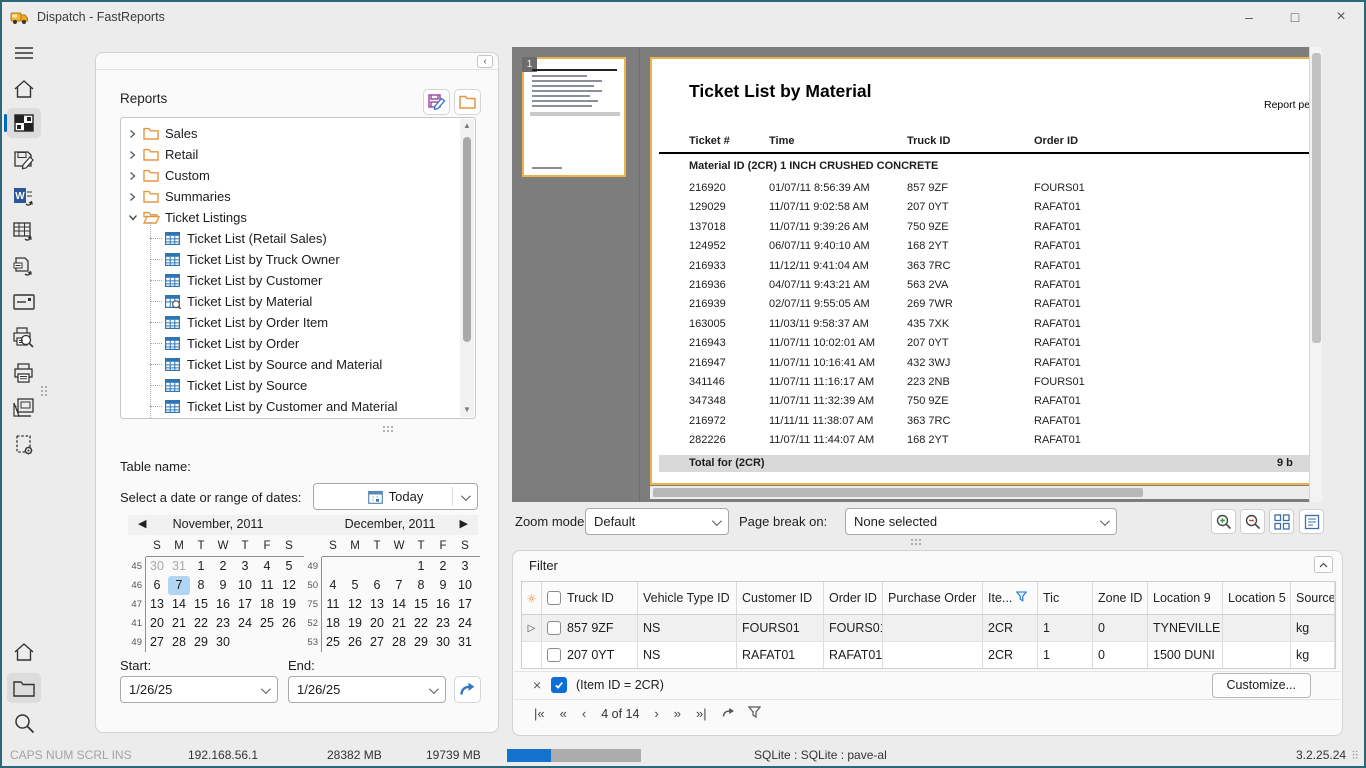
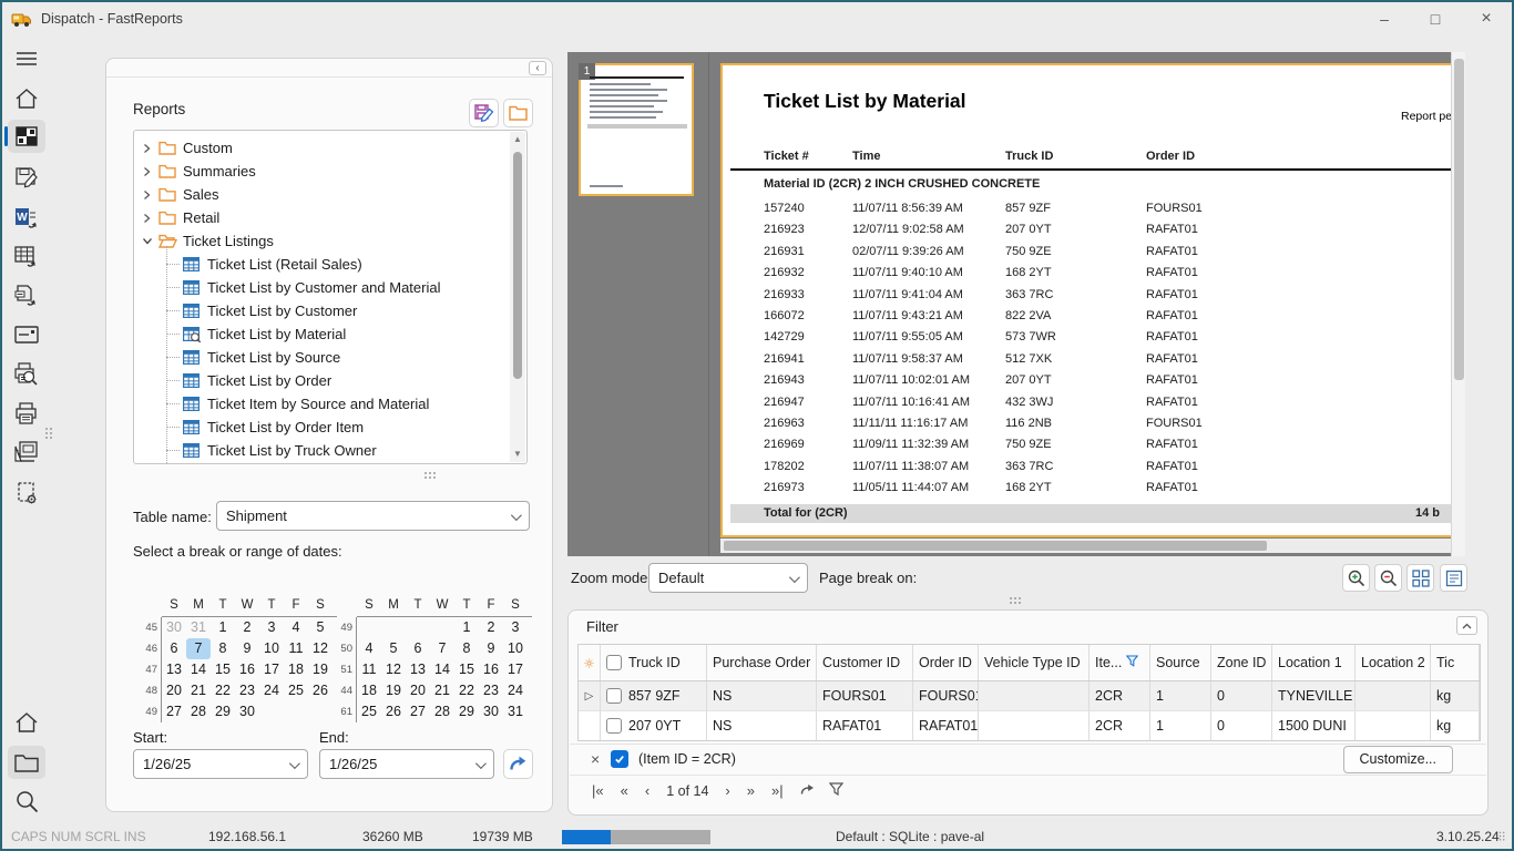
  Dispatch - FastReports
  –
  □
  ×
  W
  ‹
  Reports
- Sales
+ Custom
- Retail
+ Summaries
- Custom
+ Sales
- Summaries
+ Retail
  Ticket Listings
  Ticket List (Retail Sales)
- Ticket List by Truck Owner
+ Ticket List by Customer and Material
  Ticket List by Customer
  Ticket List by Material
- Ticket List by Order Item
+ Ticket List by Source
  Ticket List by Order
- Ticket List by Source and Material
+ Ticket Item by Source and Material
- Ticket List by Source
+ Ticket List by Order Item
- Ticket List by Customer and Material
+ Ticket List by Truck Owner
  ▲
  ▼
  Table name:
+ Shipment
- Select a date or range of dates:
+ Select a break or range of dates:
- Today
- ◀
- November, 2011
- December, 2011
- ▶
  S
  M
  T
  W
  T
  F
  S
  45
  30
  31
  1
  2
  3
  4
  5
  46
  6
  7
  8
  9
  10
  11
  12
  47
  13
  14
  15
  16
  17
  18
  19
- 41
+ 48
  20
  21
  22
  23
  24
  25
  26
  49
  27
  28
  29
  30
  S
  M
  T
  W
  T
  F
  S
  49
  1
  2
  3
  50
  4
  5
  6
  7
  8
  9
  10
- 75
+ 51
  11
  12
  13
  14
  15
  16
  17
- 52
+ 44
  18
  19
  20
  21
  22
  23
  24
- 53
+ 61
  25
  26
  27
  28
  29
  30
  31
  Start:
  End:
  1/26/25
  1/26/25
  1
  Ticket List by Material
  Report pe
  Ticket #
  Time
  Truck ID
  Order ID
- Material ID (2CR) 1 INCH CRUSHED CONCRETE
+ Material ID (2CR) 2 INCH CRUSHED CONCRETE
- 216920
+ 157240
- 01/07/11 8:56:39 AM
+ 11/07/11 8:56:39 AM
  857 9ZF
  FOURS01
- 129029
+ 216923
- 11/07/11 9:02:58 AM
+ 12/07/11 9:02:58 AM
  207 0YT
  RAFAT01
- 137018
+ 216931
- 11/07/11 9:39:26 AM
+ 02/07/11 9:39:26 AM
  750 9ZE
  RAFAT01
- 124952
+ 216932
- 06/07/11 9:40:10 AM
+ 11/07/11 9:40:10 AM
  168 2YT
  RAFAT01
  216933
- 11/12/11 9:41:04 AM
+ 11/07/11 9:41:04 AM
  363 7RC
  RAFAT01
- 216936
+ 166072
- 04/07/11 9:43:21 AM
+ 11/07/11 9:43:21 AM
- 563 2VA
+ 822 2VA
  RAFAT01
- 216939
+ 142729
- 02/07/11 9:55:05 AM
+ 11/07/11 9:55:05 AM
- 269 7WR
+ 573 7WR
  RAFAT01
- 163005
+ 216941
- 11/03/11 9:58:37 AM
+ 11/07/11 9:58:37 AM
- 435 7XK
+ 512 7XK
  RAFAT01
  216943
  11/07/11 10:02:01 AM
  207 0YT
  RAFAT01
  216947
  11/07/11 10:16:41 AM
  432 3WJ
  RAFAT01
- 341146
+ 216963
- 11/07/11 11:16:17 AM
+ 11/11/11 11:16:17 AM
- 223 2NB
+ 116 2NB
  FOURS01
- 347348
+ 216969
- 11/07/11 11:32:39 AM
+ 11/09/11 11:32:39 AM
  750 9ZE
  RAFAT01
- 216972
+ 178202
- 11/11/11 11:38:07 AM
+ 11/07/11 11:38:07 AM
  363 7RC
  RAFAT01
- 282226
+ 216973
- 11/07/11 11:44:07 AM
+ 11/05/11 11:44:07 AM
  168 2YT
  RAFAT01
  Total for (2CR)
- 9 b
+ 14 b
  Zoom mode
  Default
  Page break on:
- None selected
  Filter
  Truck ID
- Vehicle Type ID
+ Purchase Order
  Customer ID
  Order ID
- Purchase Order
+ Vehicle Type ID
  Ite...
- Tic
+ Source
  Zone ID
- Location 9
+ Location 1
- Location 5
+ Location 2
- Source
+ Tic
  ▷
  857 9ZF
  NS
  FOURS01
  FOURS0
  2CR
  1
  0
  TYNEVILLE
  kg
  207 0YT
  NS
  RAFAT01
  RAFAT01
  2CR
  1
  0
  1500 DUNI
  kg
  ×
  (Item ID = 2CR)
  Customize...
  |«
  «
  ‹
- 4 of 14
+ 1 of 14
  ›
  »
  »|
  CAPS NUM SCRL INS
  192.168.56.1
- 28382 MB
+ 36260 MB
  19739 MB
- SQLite : SQLite : pave-al
+ Default : SQLite : pave-al
- 3.2.25.24
+ 3.10.25.24
